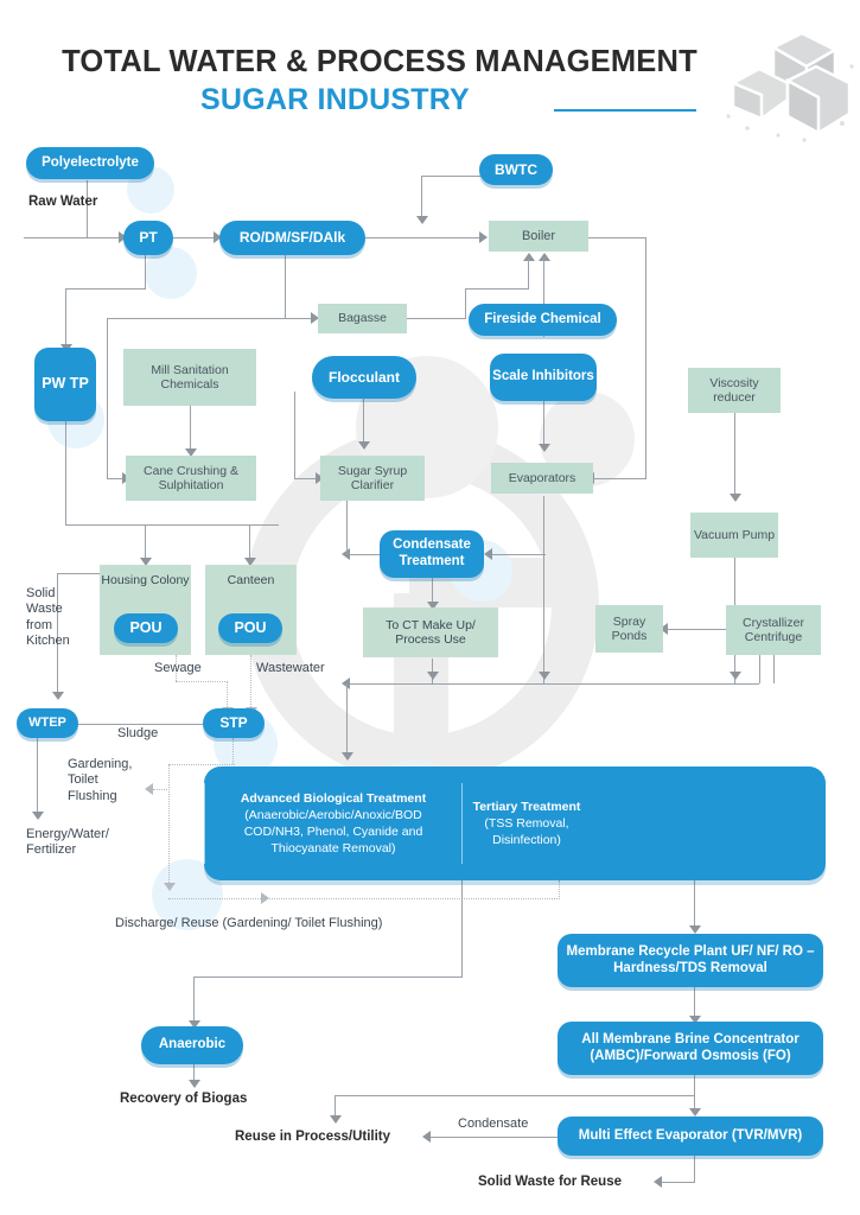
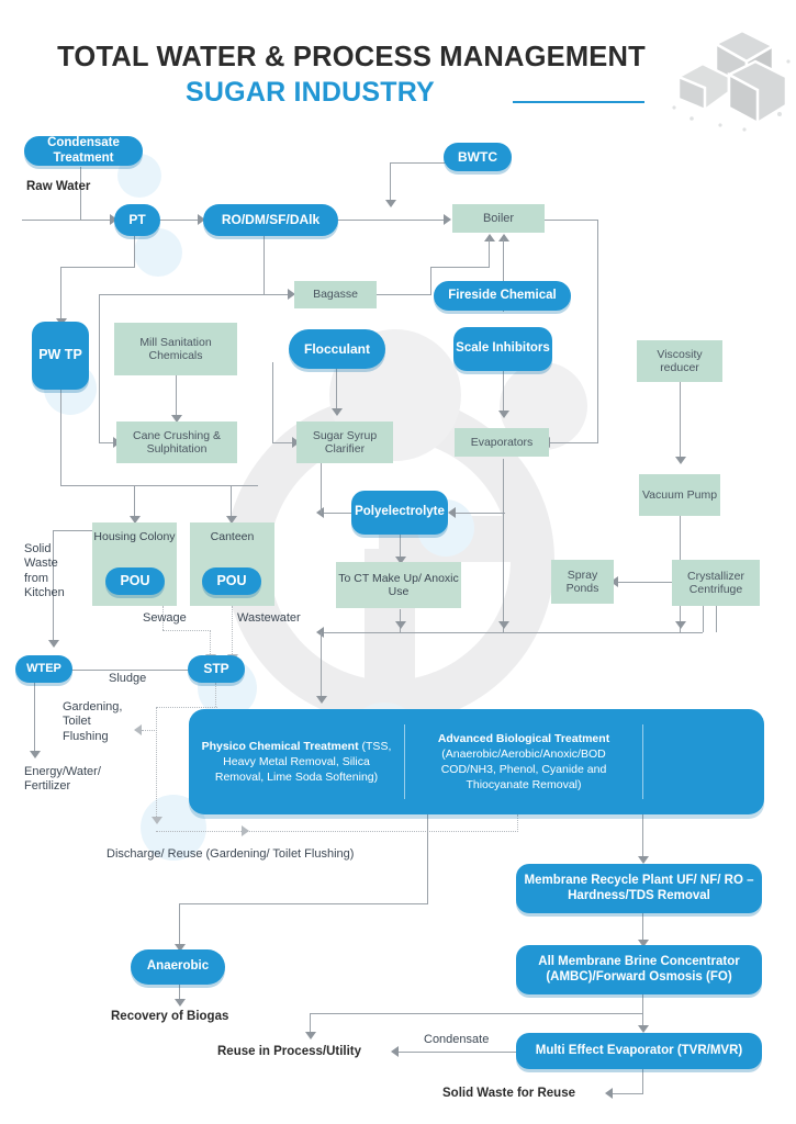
  TOTAL WATER & PROCESS MANAGEMENT
  SUGAR INDUSTRY
- Polyelectrolyte
+ Condensate Treatment
  BWTC
  PT
  RO/DM/SF/DAlk
  Boiler
  Bagasse
  Fireside Chemical
  PW TP
  Mill Sanitation Chemicals
  Flocculant
  Scale Inhibitors
  Viscosity reducer
  Cane Crushing & Sulphitation
  Sugar Syrup Clarifier
  Evaporators
  Vacuum Pump
- Condensate Treatment
+ Polyelectrolyte
- To CT Make Up/ Process Use
+ To CT Make Up/ Anoxic Use
  Spray Ponds
  Crystallizer Centrifuge
  Housing Colony
  POU
  Canteen
  POU
  WTEP
  STP
  Anaerobic
  Membrane Recycle Plant UF/ NF/ RO – Hardness/TDS Removal
  All Membrane Brine Concentrator (AMBC)/Forward Osmosis (FO)
  Multi Effect Evaporator (TVR/MVR)
+ Physico Chemical Treatment (TSS, Heavy Metal Removal, Silica Removal, Lime Soda Softening)
  Advanced Biological Treatment
  (Anaerobic/Aerobic/Anoxic/BOD COD/NH3, Phenol, Cyanide and Thiocyanate Removal)
- Tertiary Treatment
- (TSS Removal, Disinfection)
  Raw Water
  Solid Waste from Kitchen
  Sewage
  Wastewater
  Sludge
  Gardening, Toilet Flushing
  Energy/Water/ Fertilizer
  Discharge/ Reuse (Gardening/ Toilet Flushing)
  Recovery of Biogas
  Reuse in Process/Utility
  Condensate
  Solid Waste for Reuse
